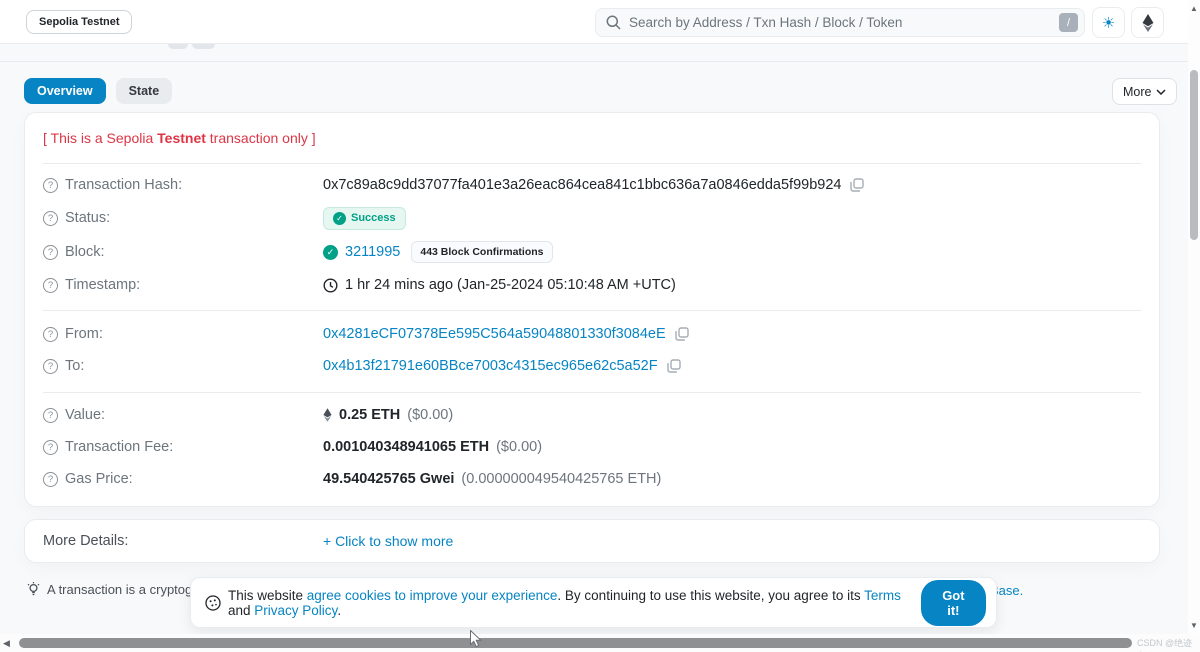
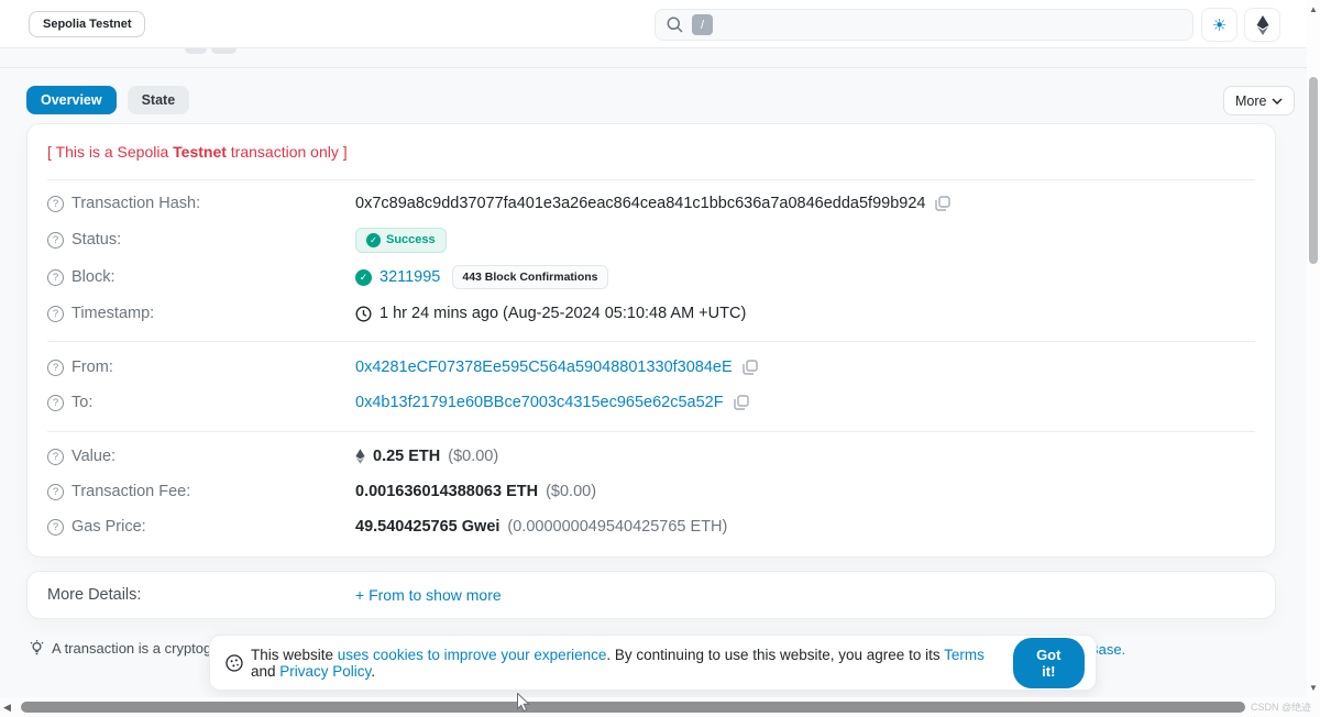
  Sepolia Testnet
- Search by Address / Txn Hash / Block / Token
  /
  ☀
  Overview
  State
  More
  [ This is a Sepolia Testnet transaction only ]
  ?
  Transaction Hash:
  0x7c89a8c9dd37077fa401e3a26eac864cea841c1bbc636a7a0846edda5f99b924
  ?
  Status:
  ✓
  Success
  ?
  Block:
  ✓
  3211995
  443 Block Confirmations
  ?
  Timestamp:
- 1 hr 24 mins ago (Jan-25-2024 05:10:48 AM +UTC)
+ 1 hr 24 mins ago (Aug-25-2024 05:10:48 AM +UTC)
  ?
  From:
  0x4281eCF07378Ee595C564a59048801330f3084eE
  ?
  To:
  0x4b13f21791e60BBce7003c4315ec965e62c5a52F
  ?
  Value:
  0.25 ETH
  ($0.00)
  ?
  Transaction Fee:
- 0.001040348941065 ETH
+ 0.001636014388063 ETH
  ($0.00)
  ?
  Gas Price:
  49.540425765 Gwei
  (0.000000049540425765 ETH)
  More Details:
- + Click to show more
+ + From to show more
  A transaction is a cryptog
  ase.
- This website agree cookies to improve your experience. By continuing to use this website, you agree to its Terms and Privacy Policy.
+ This website uses cookies to improve your experience. By continuing to use this website, you agree to its Terms and Privacy Policy.
  Got it!
  ▲
  ▼
  ◀
  CSDN @绝迹
